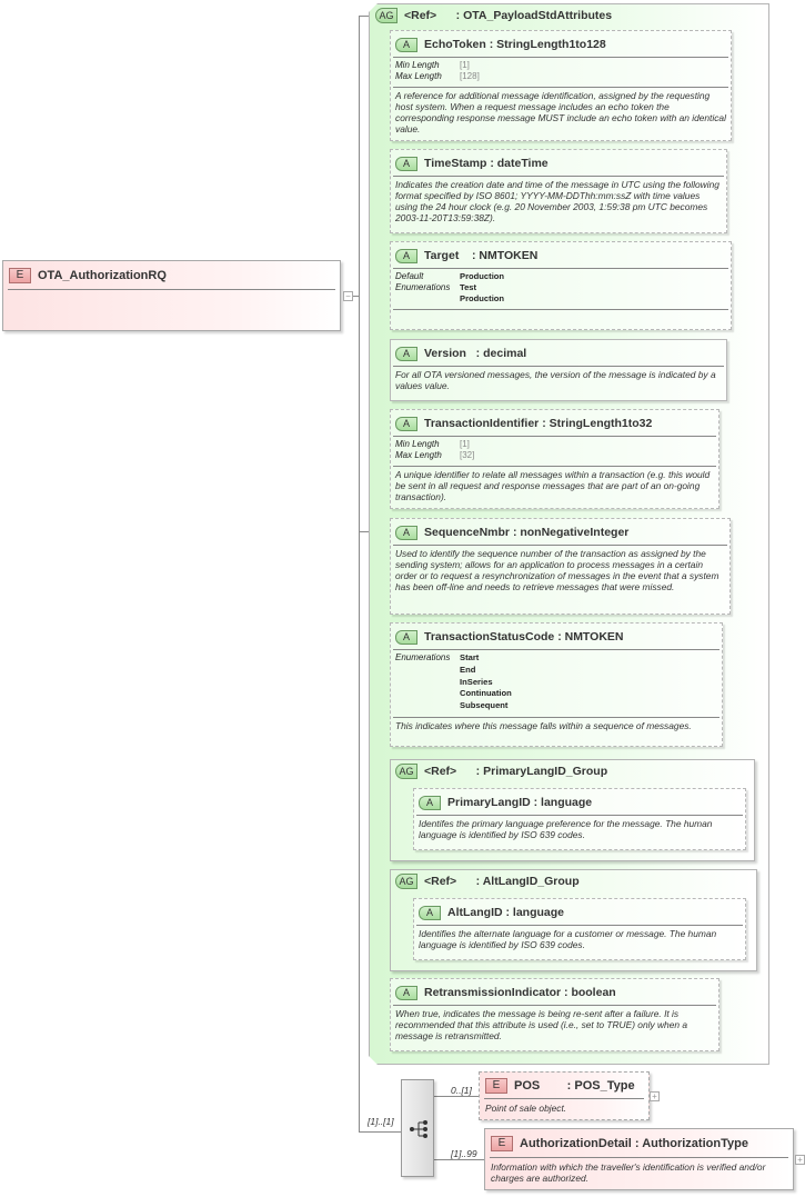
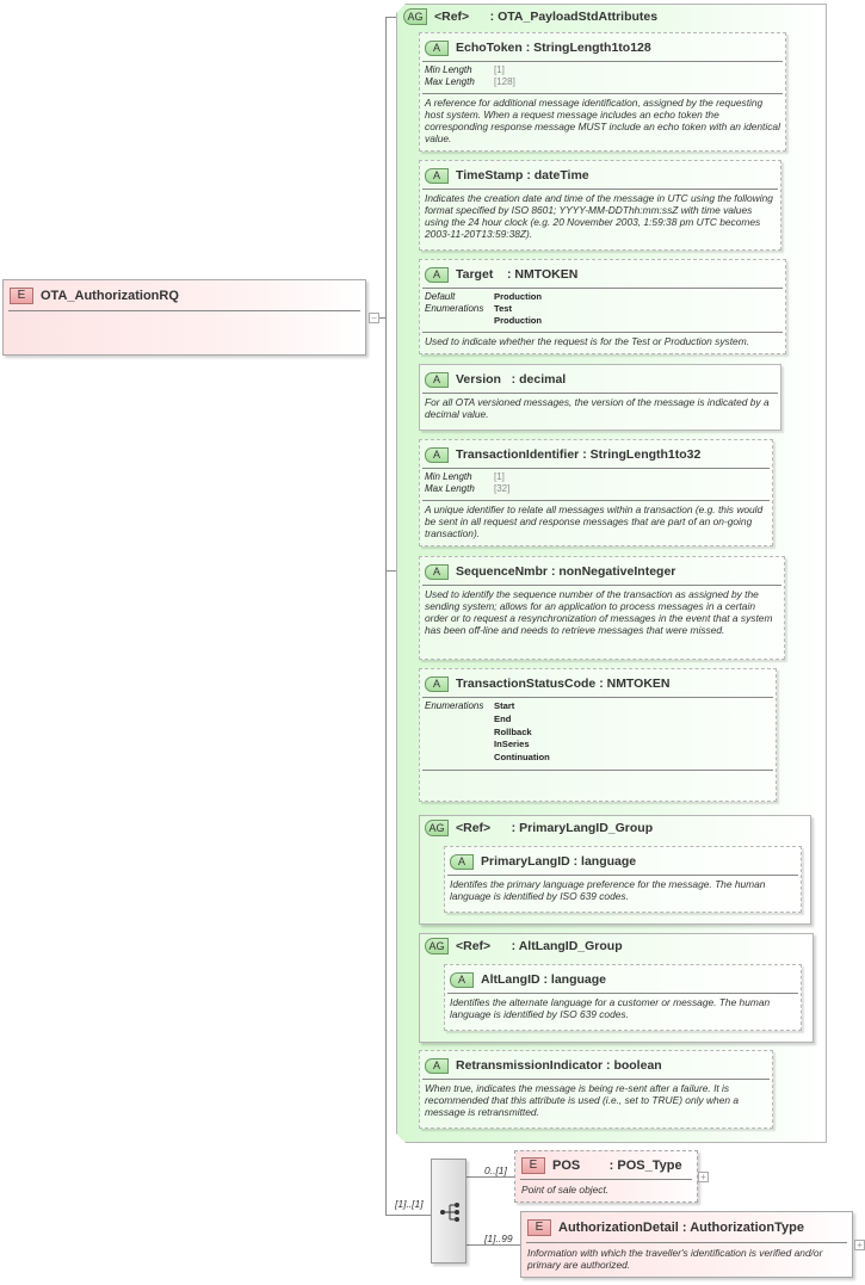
  E
  OTA_AuthorizationRQ
  −
  AG
  <Ref> : OTA_PayloadStdAttributes
  A
  EchoToken : StringLength1to128
  Min Length
  [1]
  Max Length
  [128]
  A reference for additional message identification, assigned by the requesting host system. When a request message includes an echo token the corresponding response message MUST include an echo token with an identical value.
  A
  TimeStamp : dateTime
  Indicates the creation date and time of the message in UTC using the following format specified by ISO 8601; YYYY-MM-DDThh:mm:ssZ with time values using the 24 hour clock (e.g. 20 November 2003, 1:59:38 pm UTC becomes 2003-11-20T13:59:38Z).
  A
  Target : NMTOKEN
  Default
  Production
  Enumerations
  Test
  Production
+ Used to indicate whether the request is for the Test or Production system.
  A
  Version : decimal
- For all OTA versioned messages, the version of the message is indicated by a values value.
+ For all OTA versioned messages, the version of the message is indicated by a decimal value.
  A
  TransactionIdentifier : StringLength1to32
  Min Length
  [1]
  Max Length
  [32]
  A unique identifier to relate all messages within a transaction (e.g. this would be sent in all request and response messages that are part of an on-going transaction).
  A
  SequenceNmbr : nonNegativeInteger
  Used to identify the sequence number of the transaction as assigned by the sending system; allows for an application to process messages in a certain order or to request a resynchronization of messages in the event that a system has been off-line and needs to retrieve messages that were missed.
  A
  TransactionStatusCode : NMTOKEN
  Enumerations
  Start
  End
+ Rollback
  InSeries
  Continuation
- Subsequent
- This indicates where this message falls within a sequence of messages.
  AG
  <Ref> : PrimaryLangID_Group
  A
  PrimaryLangID : language
  Identifes the primary language preference for the message. The human language is identified by ISO 639 codes.
  AG
  <Ref> : AltLangID_Group
  A
  AltLangID : language
  Identifies the alternate language for a customer or message. The human language is identified by ISO 639 codes.
  A
  RetransmissionIndicator : boolean
  When true, indicates the message is being re-sent after a failure. It is recommended that this attribute is used (i.e., set to TRUE) only when a message is retransmitted.
  [1]..[1]
  0..[1]
  E
  POS : POS_Type
  Point of sale object.
  +
  [1]..99
  E
  AuthorizationDetail : AuthorizationType
- Information with which the traveller's identification is verified and/or charges are authorized.
+ Information with which the traveller's identification is verified and/or primary are authorized.
  +
